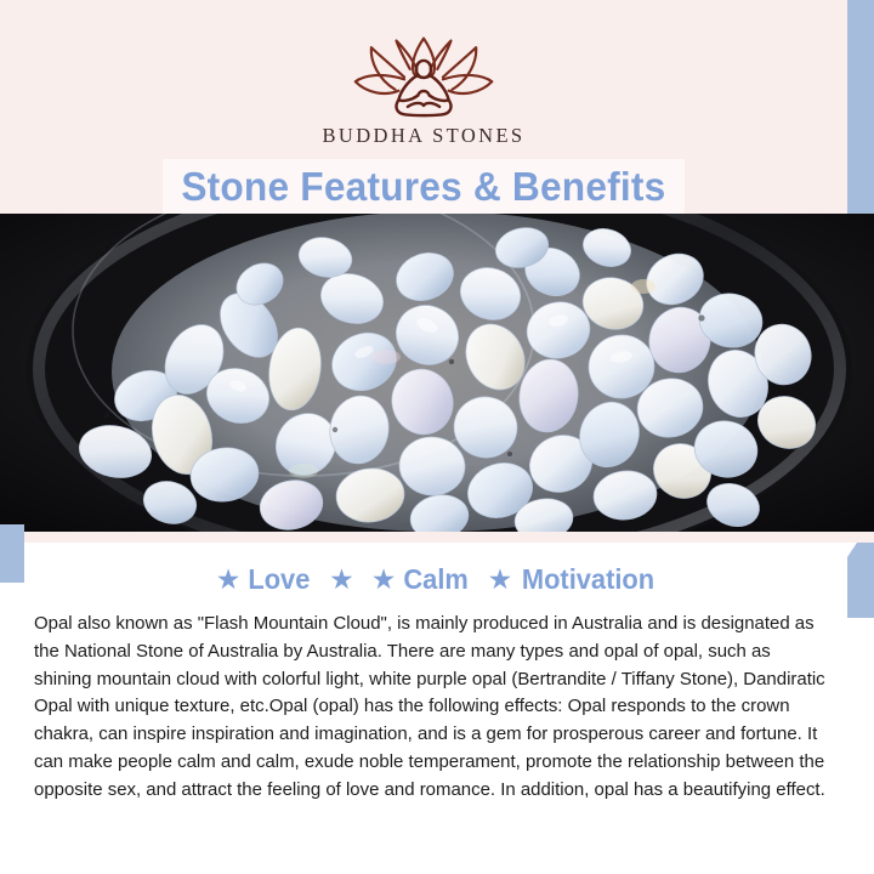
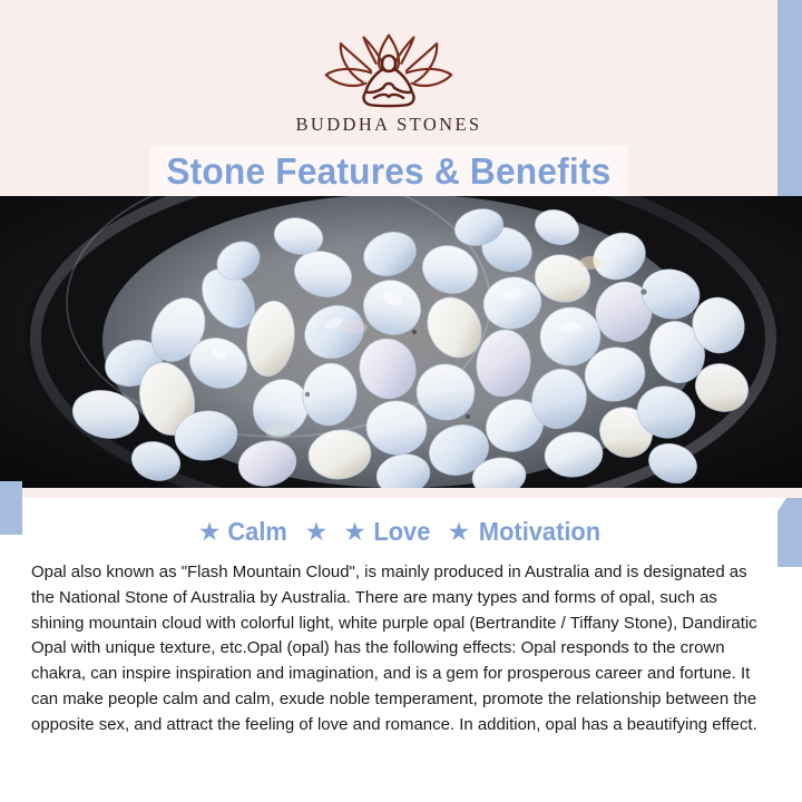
  BUDDHA STONES
  Stone Features & Benefits
  ★
- Love
+ Calm
  ★
  ★
- Calm
+ Love
  ★
  Motivation
- Opal also known as "Flash Mountain Cloud", is mainly produced in Australia and is designated as the National Stone of Australia by Australia. There are many types and opal of opal, such as shining mountain cloud with colorful light, white purple opal (Bertrandite / Tiffany Stone), Dandiratic Opal with unique texture, etc.Opal (opal) has the following effects: Opal responds to the crown chakra, can inspire inspiration and imagination, and is a gem for prosperous career and fortune. It can make people calm and calm, exude noble temperament, promote the relationship between the opposite sex, and attract the feeling of love and romance. In addition, opal has a beautifying effect.
+ Opal also known as "Flash Mountain Cloud", is mainly produced in Australia and is designated as the National Stone of Australia by Australia. There are many types and forms of opal, such as shining mountain cloud with colorful light, white purple opal (Bertrandite / Tiffany Stone), Dandiratic Opal with unique texture, etc.Opal (opal) has the following effects: Opal responds to the crown chakra, can inspire inspiration and imagination, and is a gem for prosperous career and fortune. It can make people calm and calm, exude noble temperament, promote the relationship between the opposite sex, and attract the feeling of love and romance. In addition, opal has a beautifying effect.
